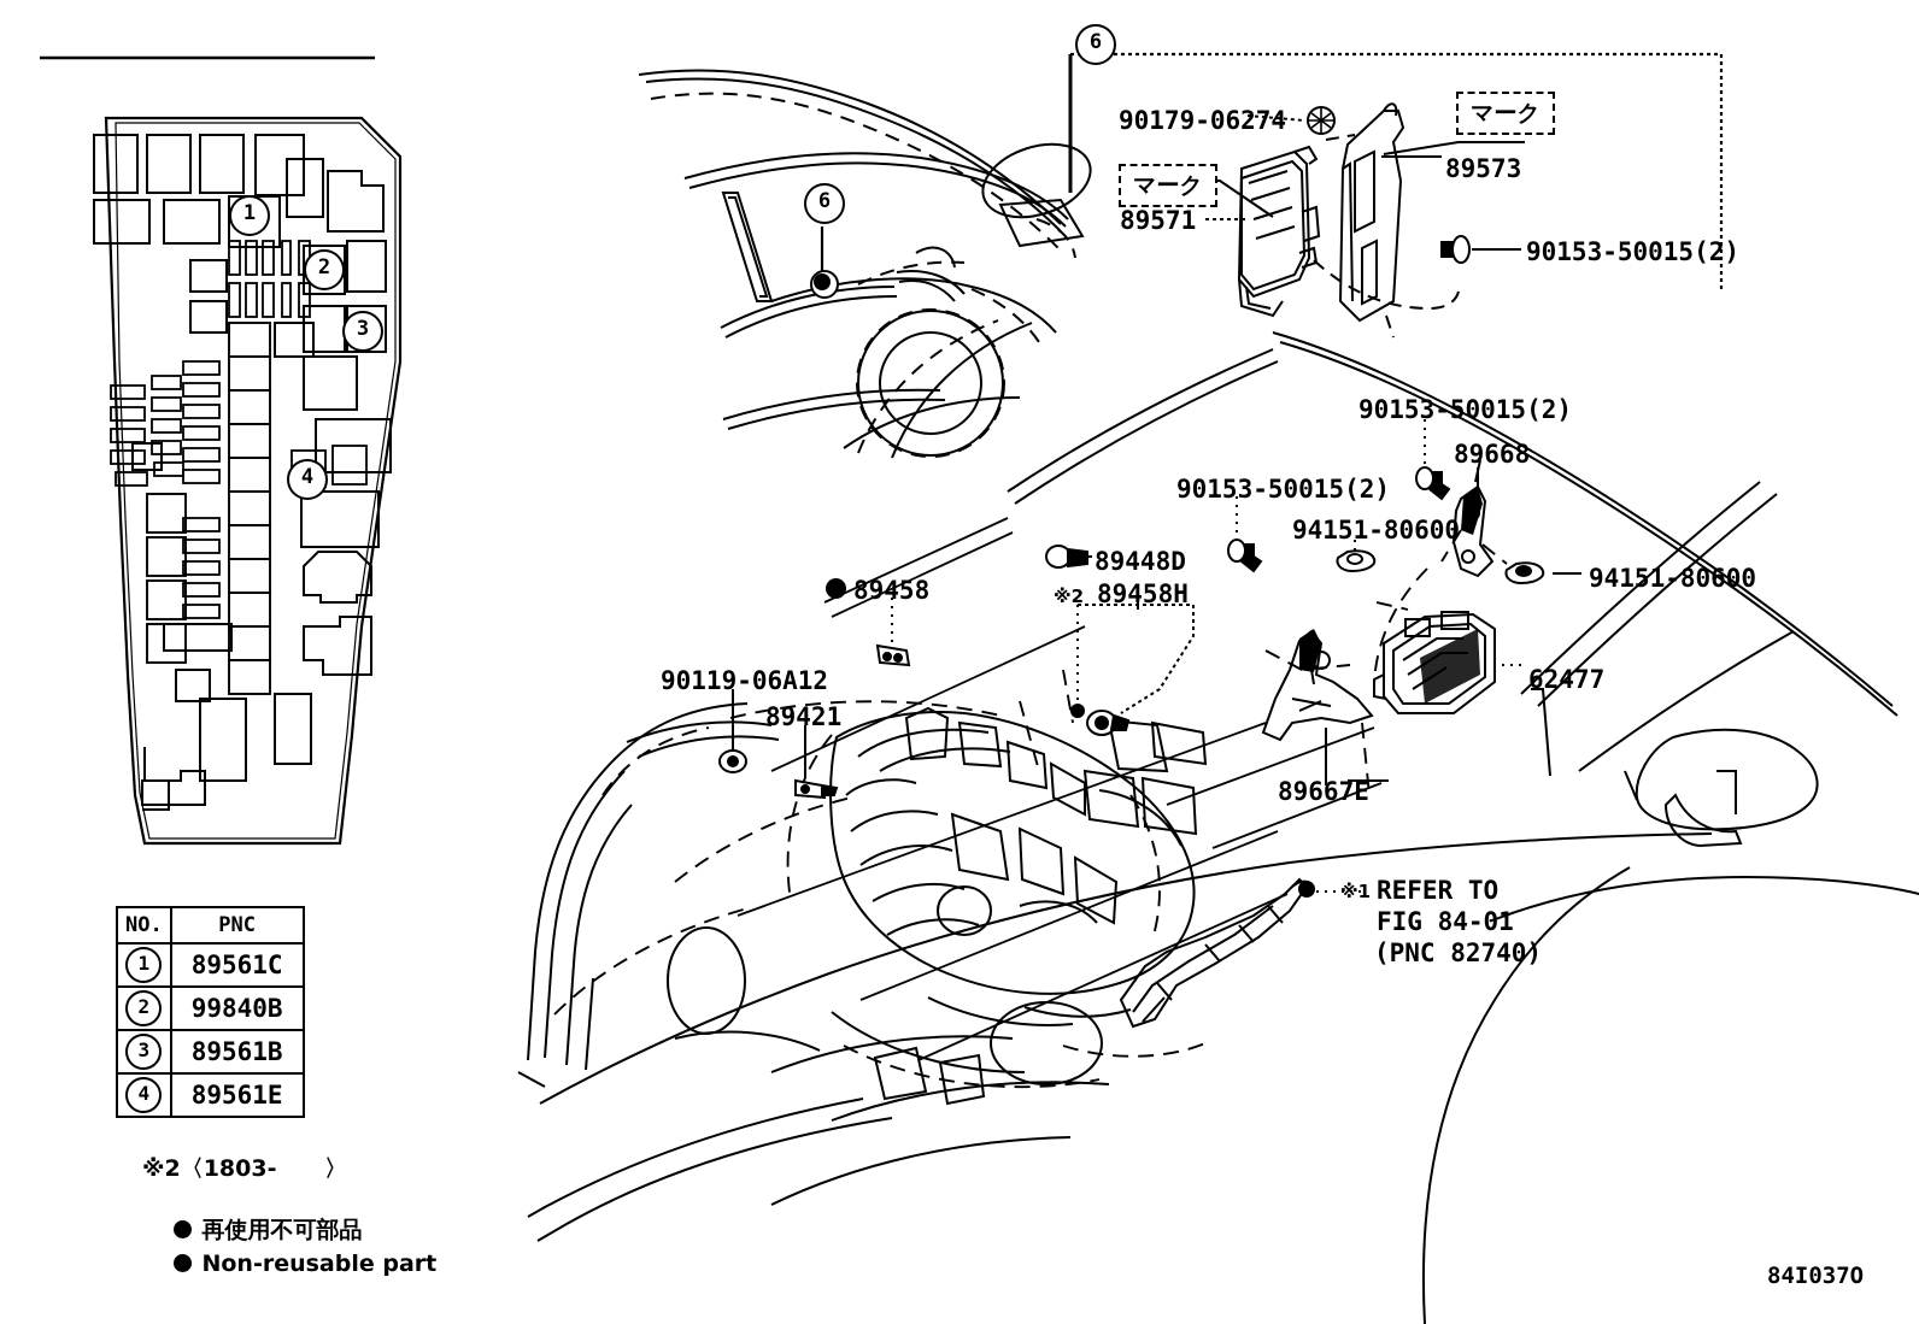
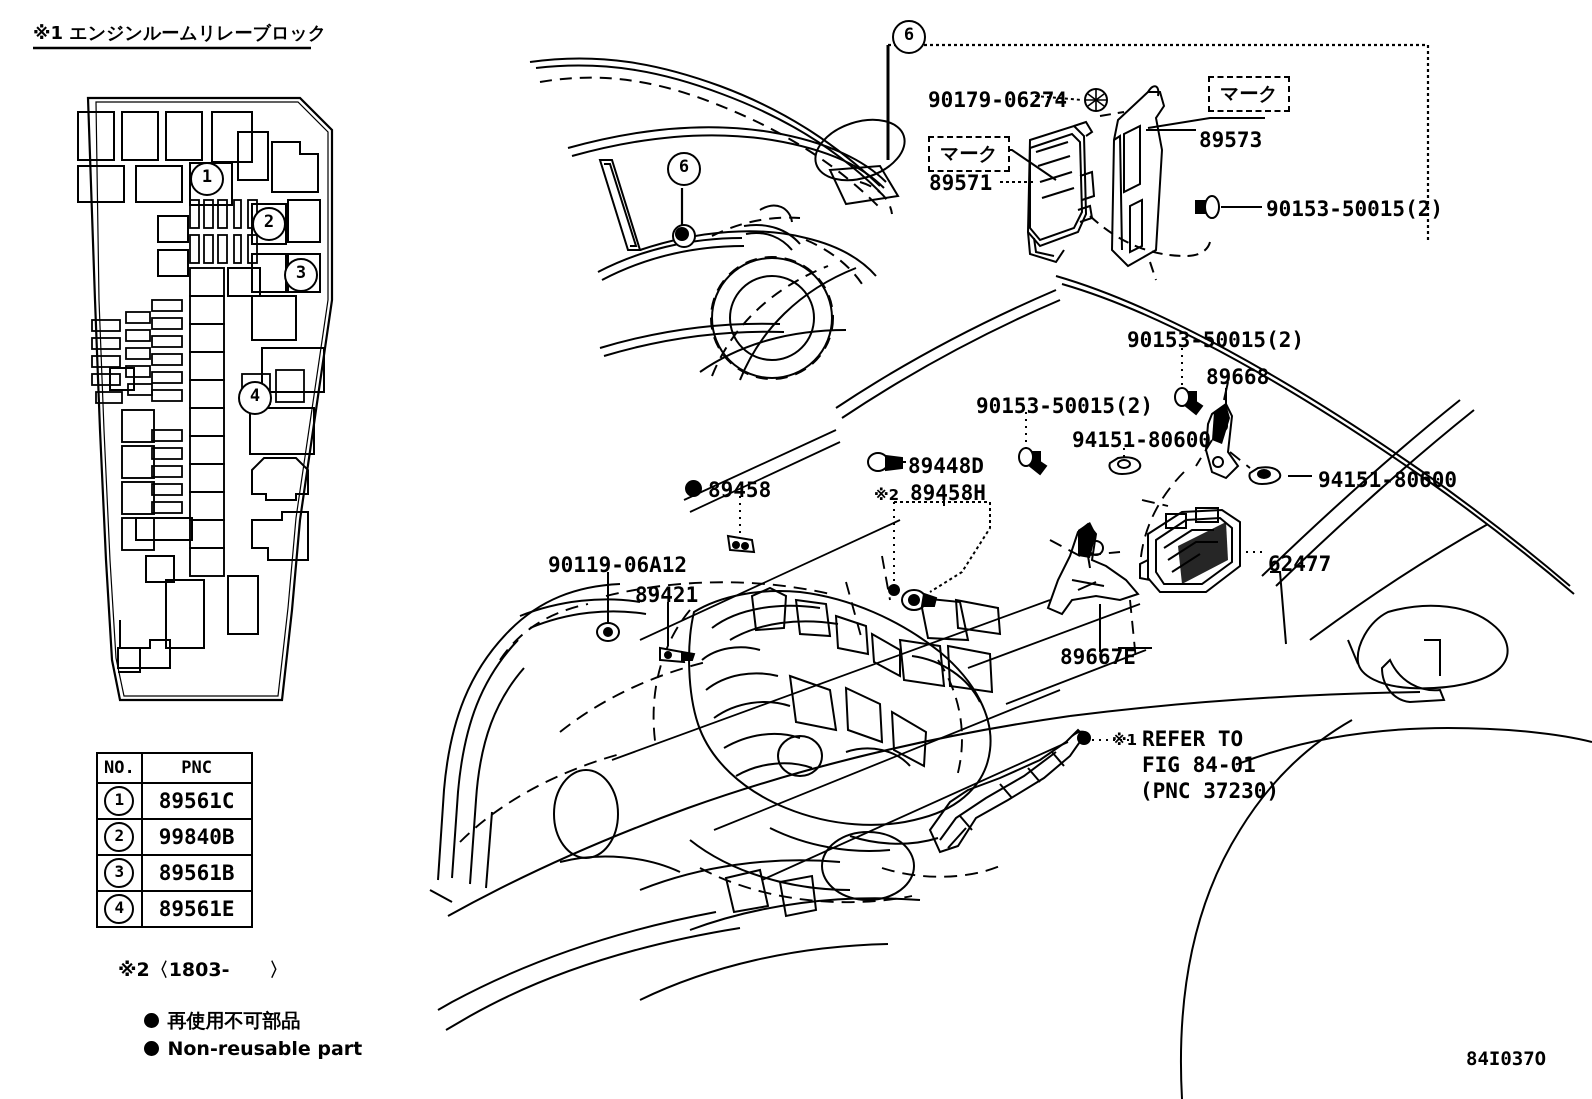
+ ※1 エンジンルームリレーブロック
  1
  2
  3
  4
  NO.	PNC
  1	89561C
  2	99840B
  3	89561B
  4	89561E
  ※2〈1803- 〉
  再使用不可部品
  Non-reusable part
  6
  6
  マーク
  マーク
  90179-06274
  89573
  89571
  90153-50015(2)
  90153-50015(2)
  89668
  90153-50015(2)
  94151-80600
  94151-80600
  89448D
  89458
  ※2
  89458H
  62477
  90119-06A12
  89421
  89667E
  ※1
  REFER TO
  FIG 84-01
- (PNC 82740)
+ (PNC 37230)
  84I037O
